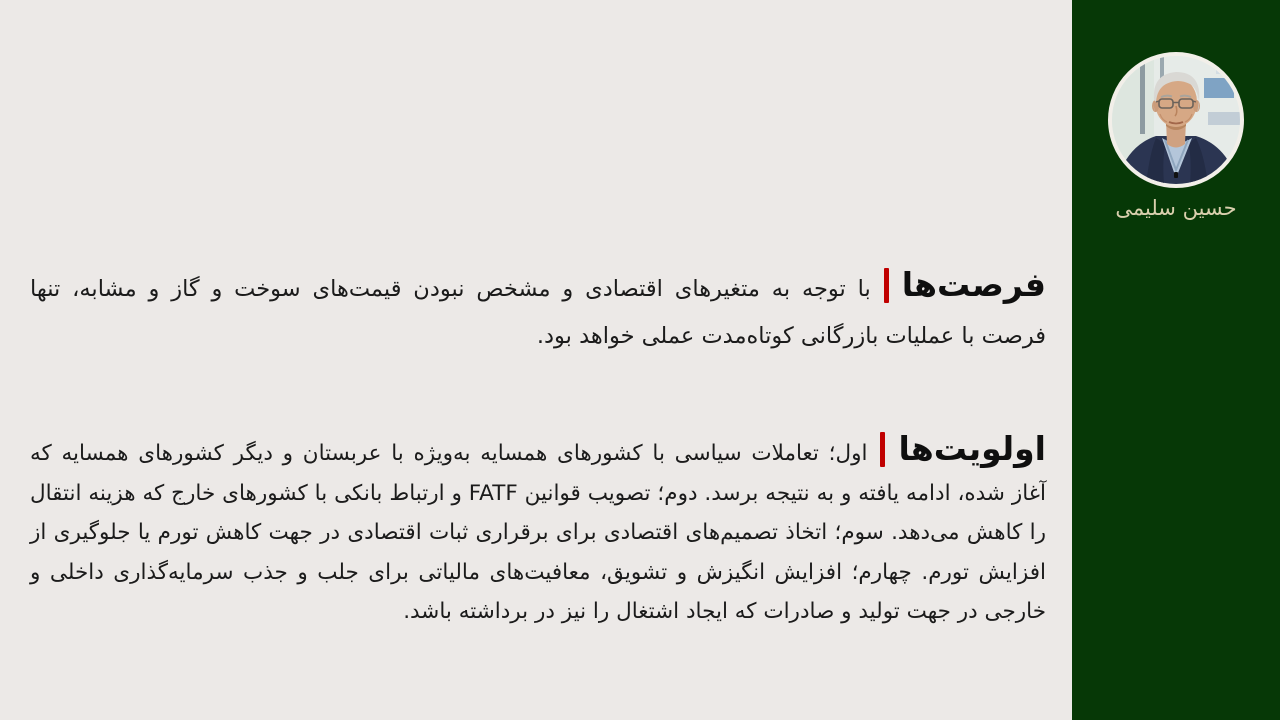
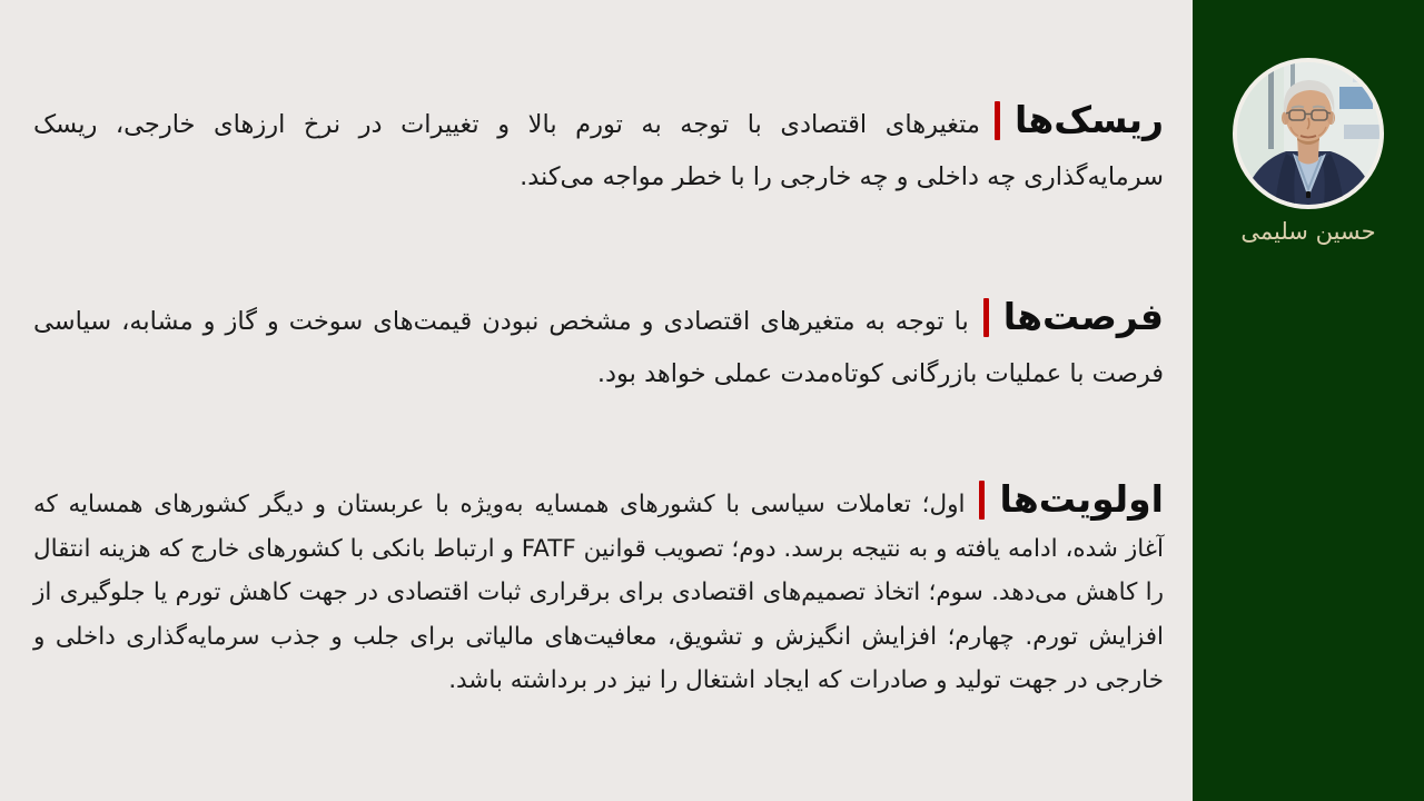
+ ریسک‌هامتغیرهای اقتصادی با توجه به تورم بالا و تغییرات در نرخ ارزهای خارجی، ریسک سرمایه‌گذاری چه داخلی و چه خارجی را با خطر مواجه می‌کند.
- فرصت‌هابا توجه به متغیرهای اقتصادی و مشخص نبودن قیمت‌های سوخت و گاز و مشابه، تنها فرصت با عملیات بازرگانی کوتاه‌مدت عملی خواهد بود.
+ فرصت‌هابا توجه به متغیرهای اقتصادی و مشخص نبودن قیمت‌های سوخت و گاز و مشابه، سیاسی فرصت با عملیات بازرگانی کوتاه‌مدت عملی خواهد بود.
  اولویت‌هااول؛ تعاملات سیاسی با کشورهای همسایه به‌ویژه با عربستان و دیگر کشورهای همسایه که آغاز شده، ادامه یافته و به نتیجه برسد. دوم؛ تصویب قوانین FATF و ارتباط بانکی با کشورهای خارج که هزینه انتقال را کاهش می‌دهد. سوم؛ اتخاذ تصمیم‌های اقتصادی برای برقراری ثبات اقتصادی در جهت کاهش تورم یا جلوگیری از افزایش تورم. چهارم؛ افزایش انگیزش و تشویق، معافیت‌های مالیاتی برای جلب و جذب سرمایه‌گذاری داخلی و خارجی در جهت تولید و صادرات که ایجاد اشتغال را نیز در برداشته باشد.
  حسین سلیمی
